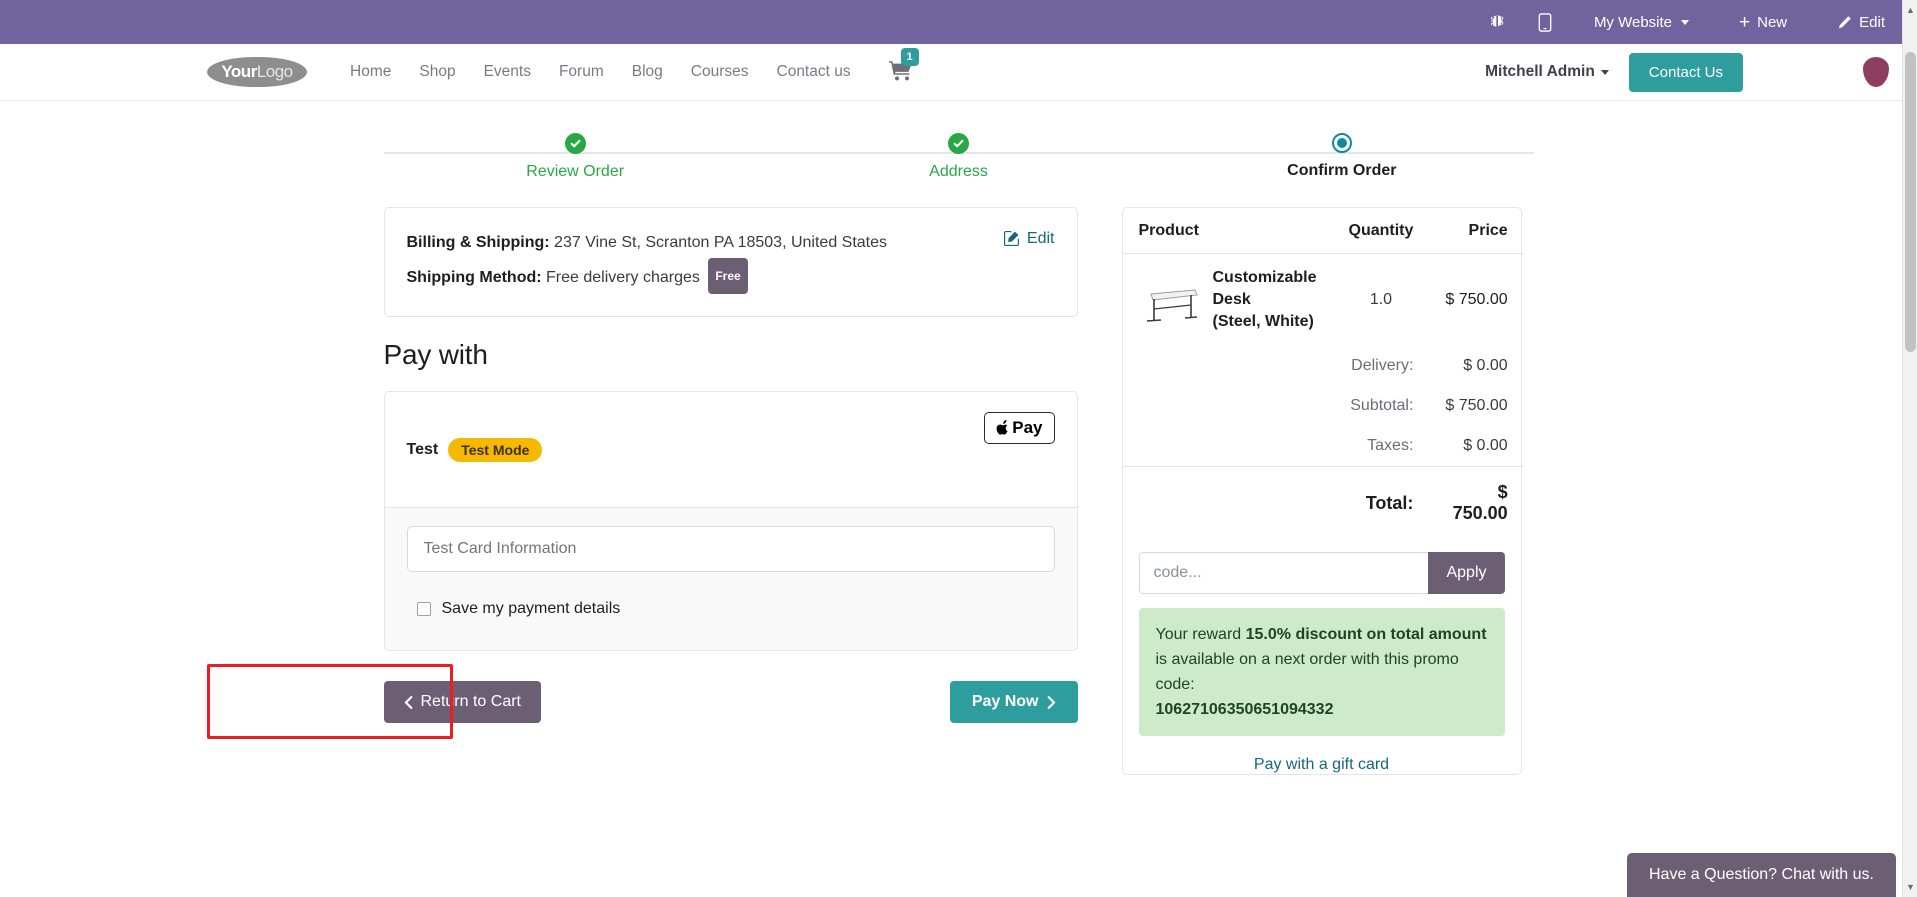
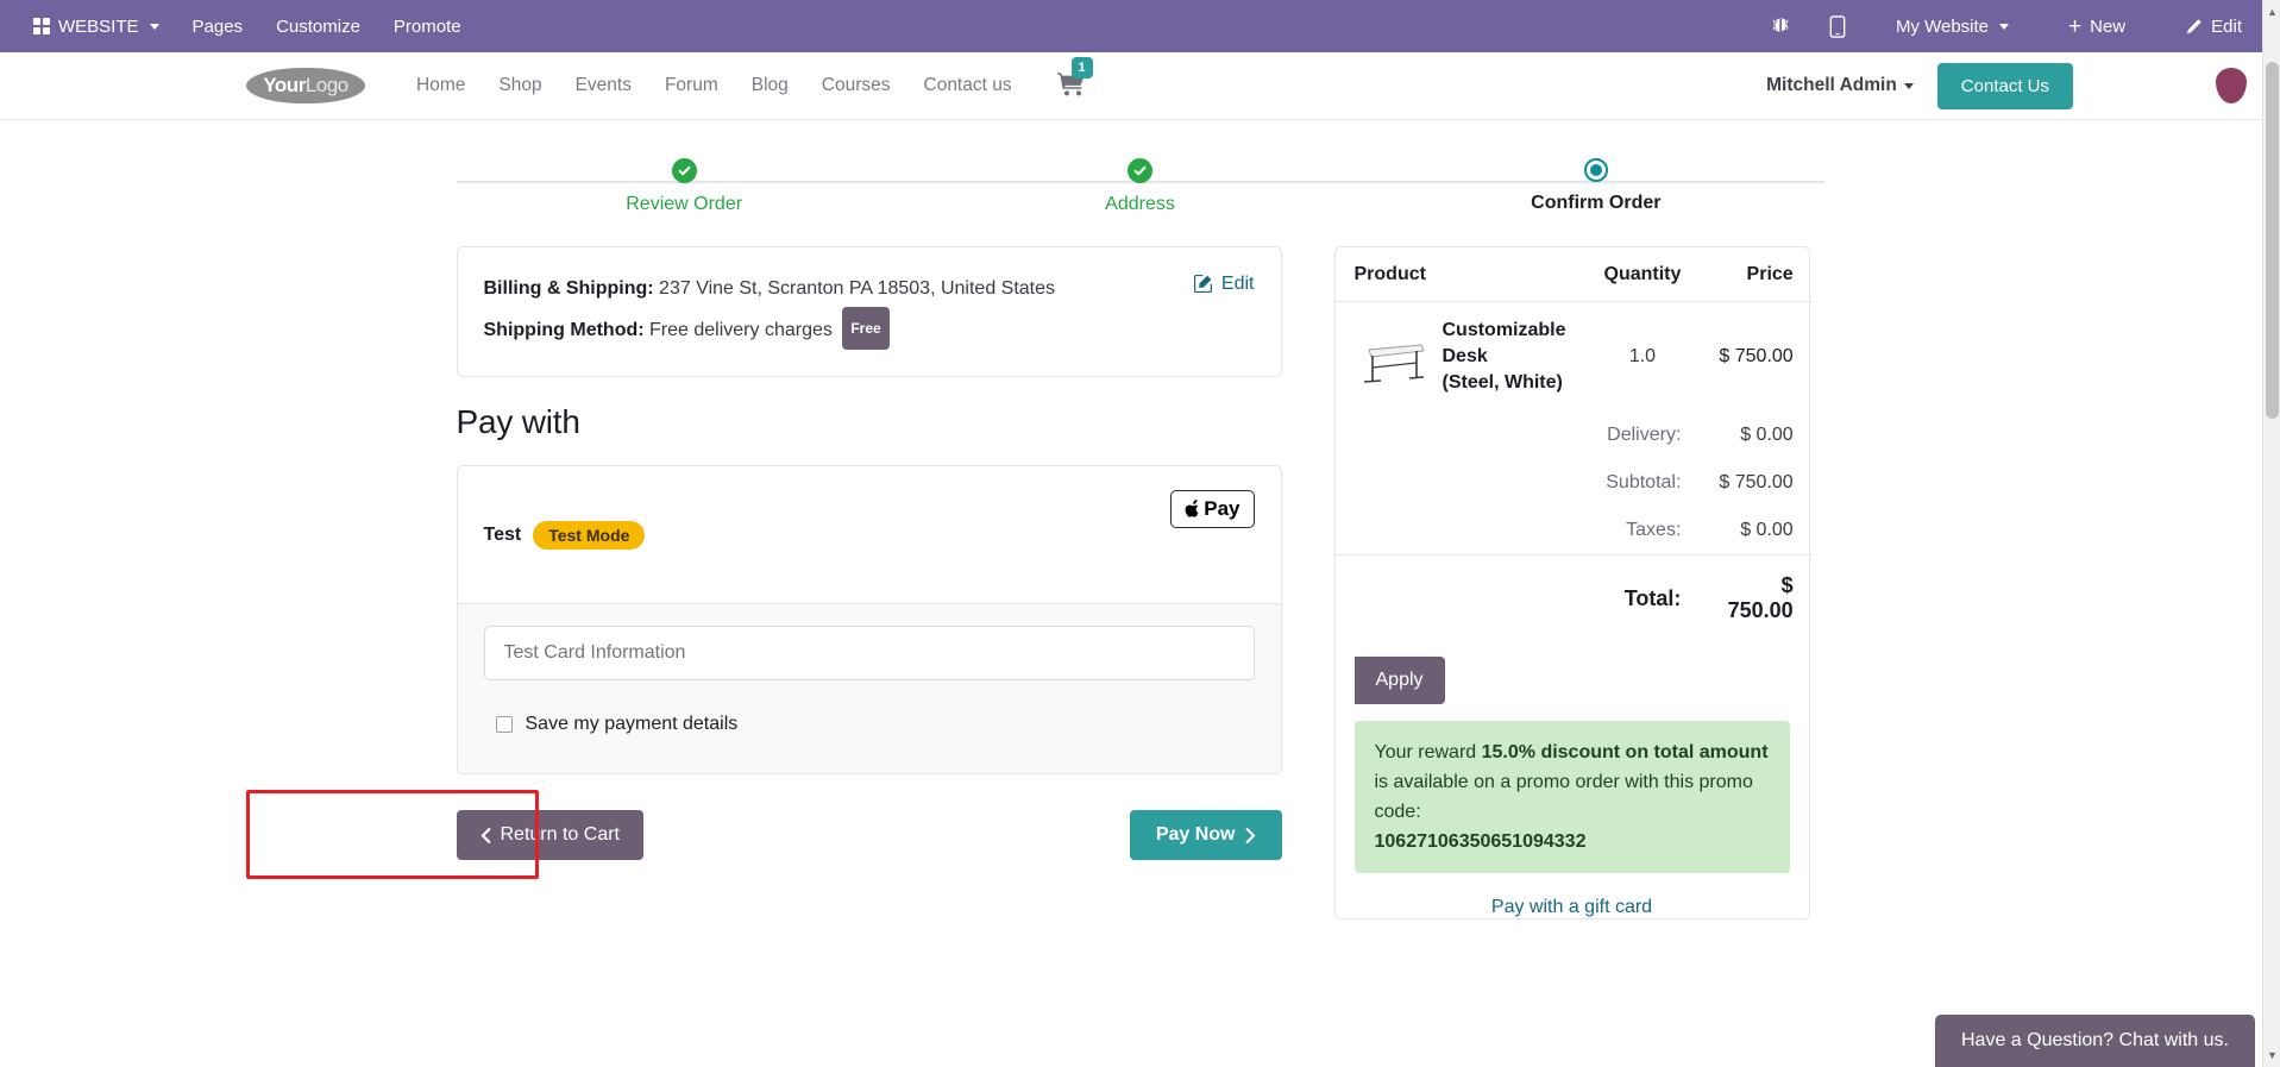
+ WEBSITE
+ Pages
+ Customize
+ Promote
  My Website
  +
  New
  Edit
  Your
  Logo
  Home
  Shop
  Events
  Forum
  Blog
  Courses
  Contact us
  1
  Mitchell Admin
  Contact Us
  Review Order
  Address
  Confirm Order
  Billing & Shipping: 237 Vine St, Scranton PA 18503, United States
  Shipping Method: Free delivery charges Free
  Edit
  Pay with
  Test
  Test Mode
  Pay
  Test Card Information
  Save my payment details
  Return to Cart
  Pay Now
  Product	Quantity	Price
  Customizable Desk (Steel, White)	1.0	$ 750.00
  Delivery:	$ 0.00
  Subtotal:	$ 750.00
  Taxes:	$ 0.00
  Total:	$ 750.00
- code...
  Apply
- Your reward 15.0% discount on total amount is available on a next order with this promo code:
+ Your reward 15.0% discount on total amount is available on a promo order with this promo code:
  10627106350651094332
  Pay with a gift card
  Have a Question? Chat with us.
  ▲
  ▼
